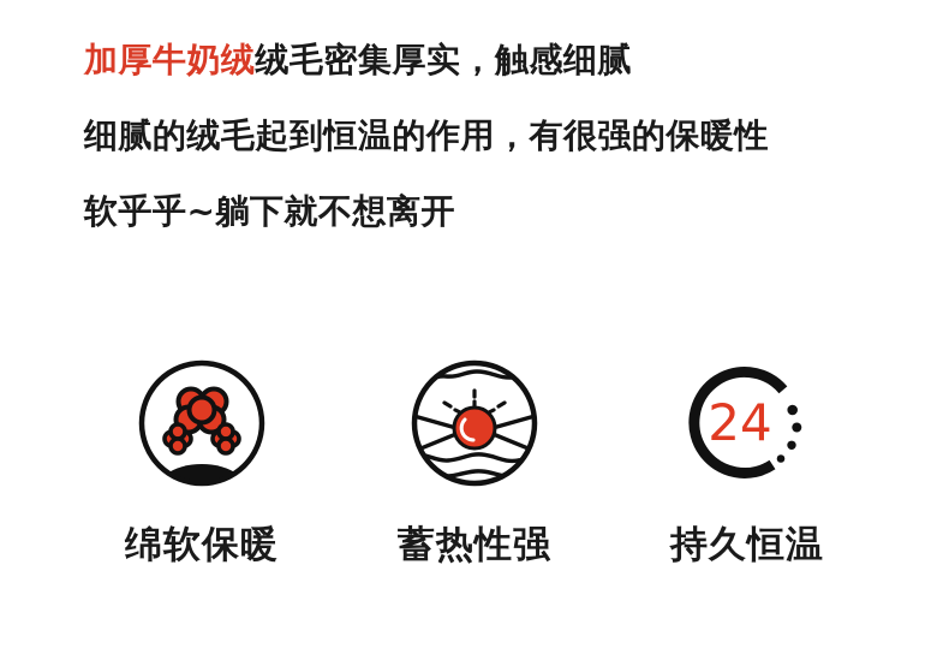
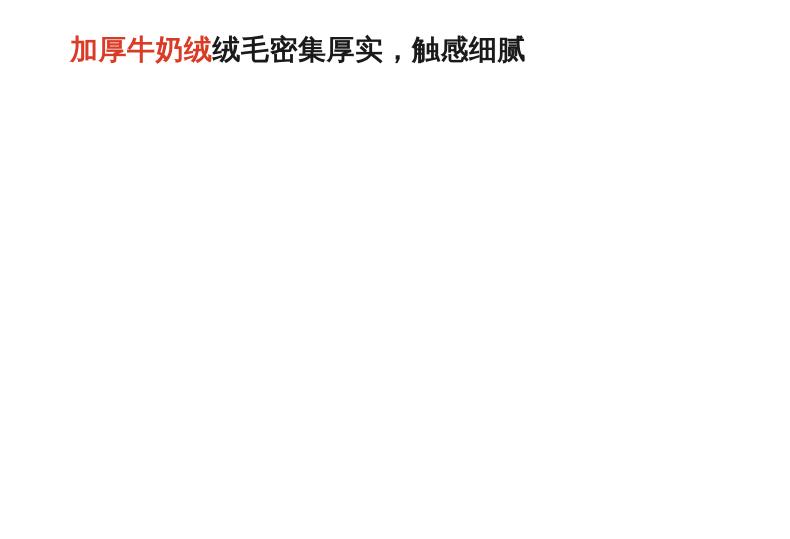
  加厚牛奶绒绒毛密集厚实，触感细腻
- 细腻的绒毛起到恒温的作用，有很强的保暖性
- 软乎乎~躺下就不想离开
- 绵软保暖
- 蓄热性强
- 24
- 持久恒温
